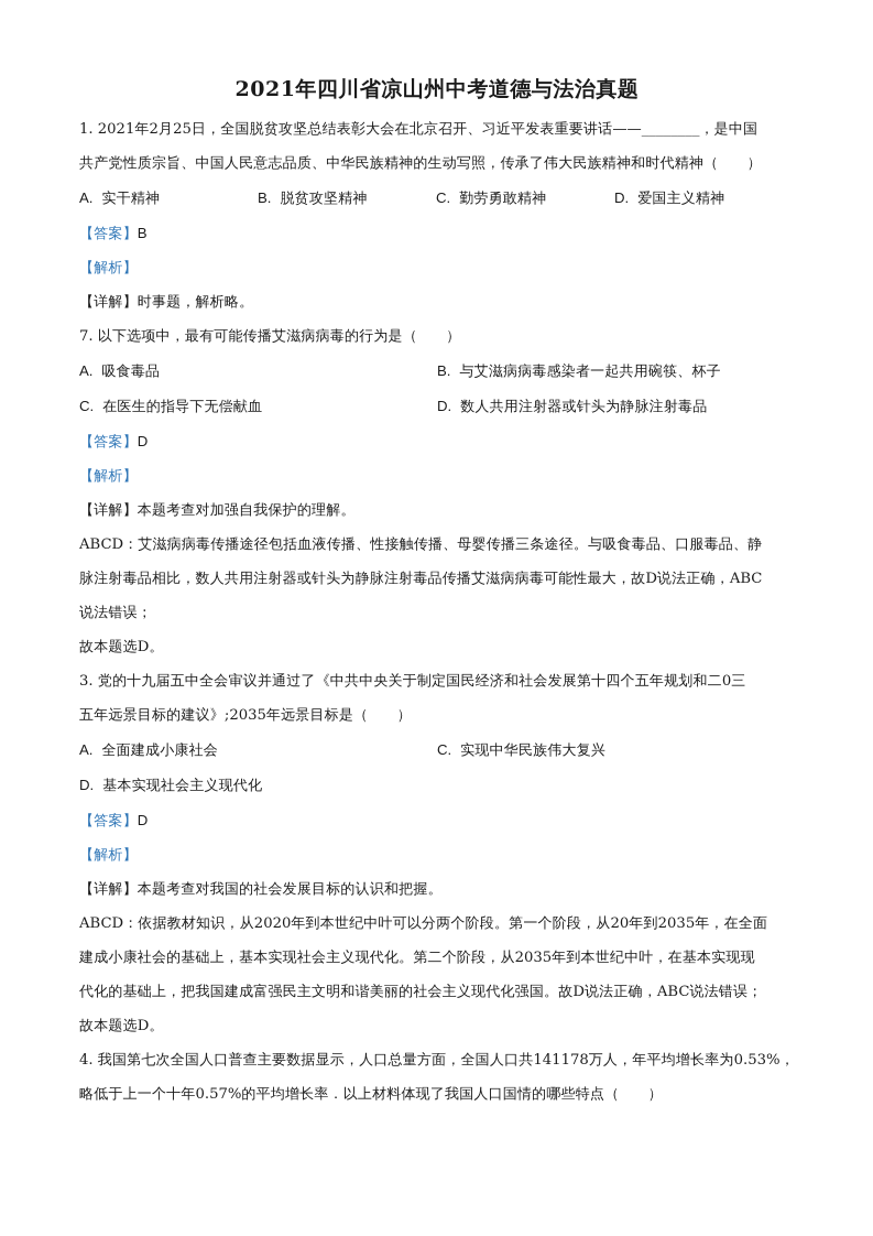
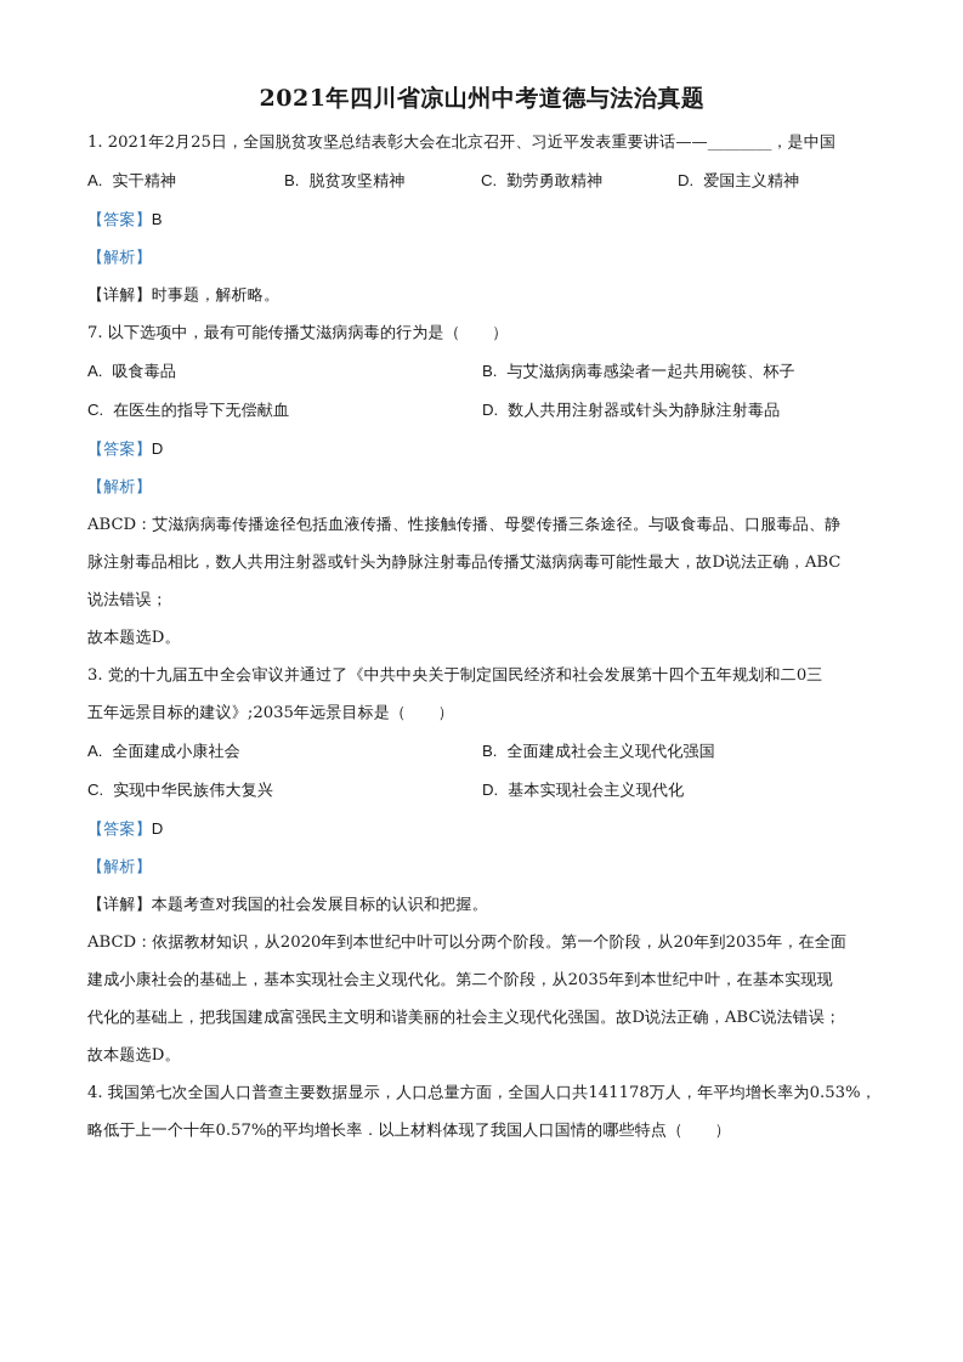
  2021年四川省凉山州中考道德与法治真题
  1. 2021年2月25日，全国脱贫攻坚总结表彰大会在北京召开、习近平发表重要讲话——________，是中国
- 共产党性质宗旨、中国人民意志品质、中华民族精神的生动写照，传承了伟大民族精神和时代精神（ ）
  A. 实干精神
  B. 脱贫攻坚精神
  C. 勤劳勇敢精神
  D. 爱国主义精神
  【答案】B
  【解析】
  【详解】时事题，解析略。
  7. 以下选项中，最有可能传播艾滋病病毒的行为是（ ）
  A. 吸食毒品
  B. 与艾滋病病毒感染者一起共用碗筷、杯子
  C. 在医生的指导下无偿献血
  D. 数人共用注射器或针头为静脉注射毒品
  【答案】D
  【解析】
- 【详解】本题考查对加强自我保护的理解。
  ABCD：艾滋病病毒传播途径包括血液传播、性接触传播、母婴传播三条途径。与吸食毒品、口服毒品、静
  脉注射毒品相比，数人共用注射器或针头为静脉注射毒品传播艾滋病病毒可能性最大，故D说法正确，ABC
  说法错误；
  故本题选D。
  3. 党的十九届五中全会审议并通过了《中共中央关于制定国民经济和社会发展第十四个五年规划和二0三
  五年远景目标的建议》;2035年远景目标是（ ）
  A. 全面建成小康社会
+ B. 全面建成社会主义现代化强国
  C. 实现中华民族伟大复兴
  D. 基本实现社会主义现代化
  【答案】D
  【解析】
  【详解】本题考查对我国的社会发展目标的认识和把握。
  ABCD：依据教材知识，从2020年到本世纪中叶可以分两个阶段。第一个阶段，从20年到2035年，在全面
  建成小康社会的基础上，基本实现社会主义现代化。第二个阶段，从2035年到本世纪中叶，在基本实现现
  代化的基础上，把我国建成富强民主文明和谐美丽的社会主义现代化强国。故D说法正确，ABC说法错误；
  故本题选D。
  4. 我国第七次全国人口普查主要数据显示，人口总量方面，全国人口共141178万人，年平均增长率为0.53%，
  略低于上一个十年0.57%的平均增长率．以上材料体现了我国人口国情的哪些特点（ ）
